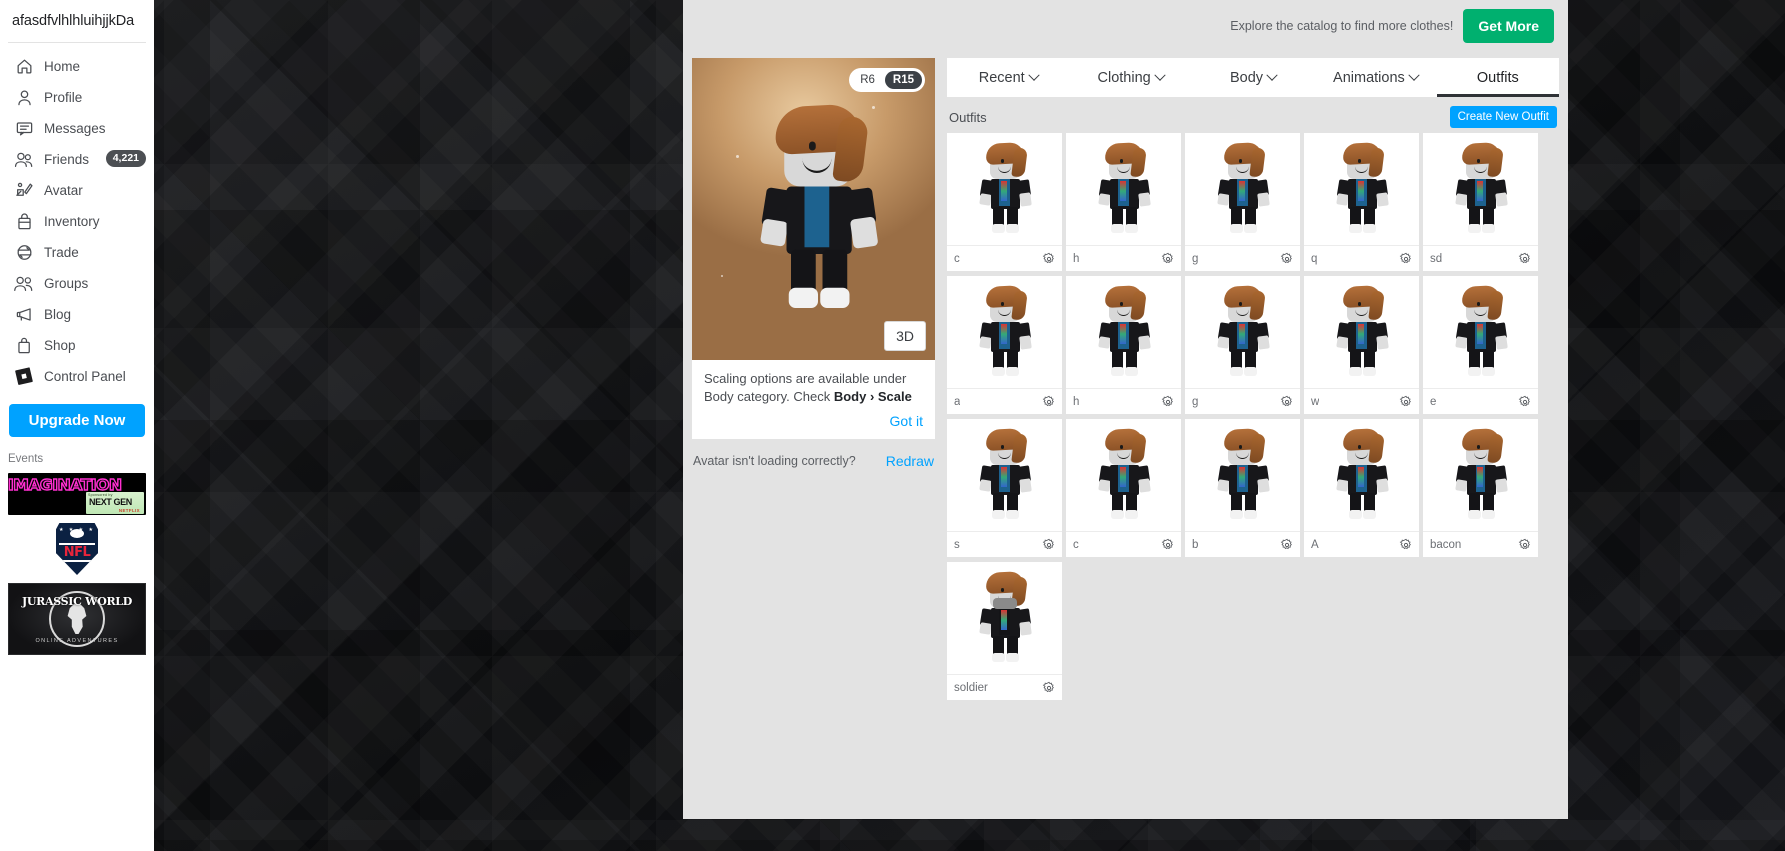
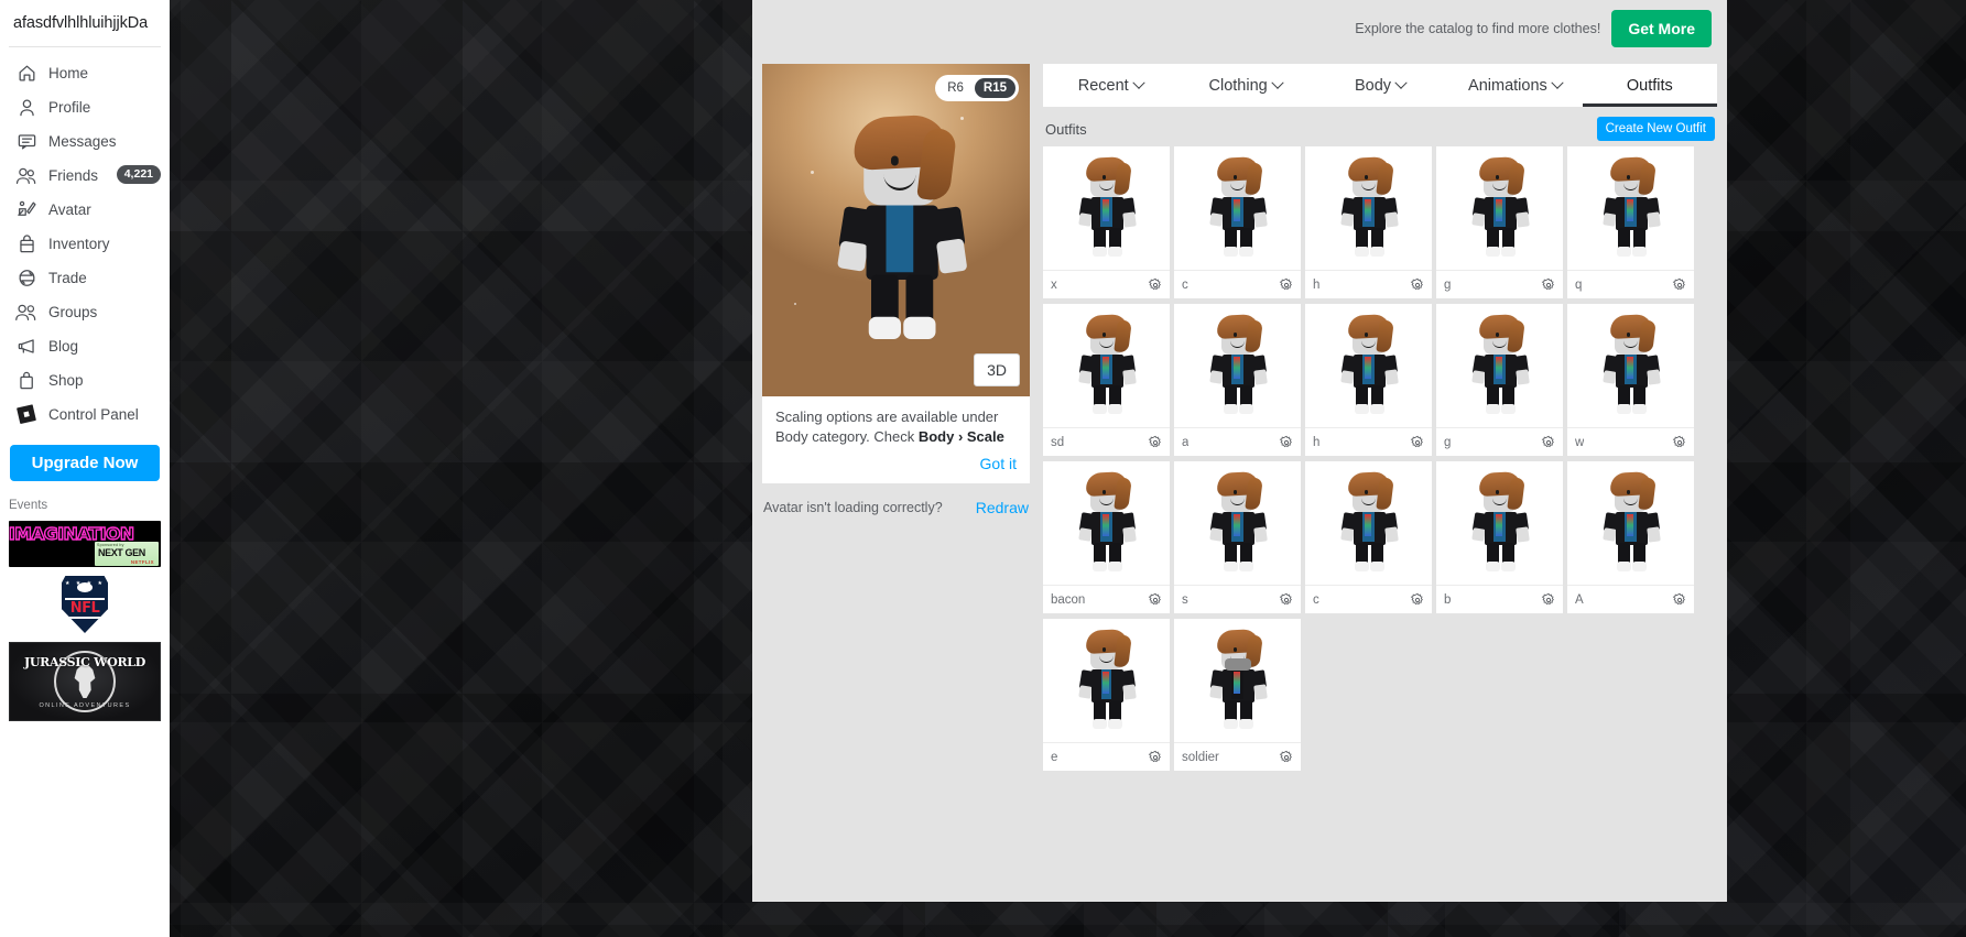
  afasdfvlhlhluihjjkDa
  Home
  Profile
  Messages
  Friends
  4,221
  Avatar
  Inventory
  Trade
  Groups
  Blog
  Shop
  Control Panel
  Upgrade Now
  Events
  IMAGINATION
  NEXT GEN
  NFL
  JURASSIC WORLD
  Explore the catalog to find more clothes!
  Get More
  R6
  R15
  3D
  Scaling options are available under
  Body category. Check Body › Scale
  Got it
  Avatar isn't loading correctly?
  Redraw
  Recent
  Clothing
  Body
  Animations
  Outfits
  Outfits
  Create New Outfit
+ x
  c
  h
  g
  q
  sd
  a
  h
  g
  w
- e
+ bacon
  s
  c
  b
  A
- bacon
+ e
  soldier
